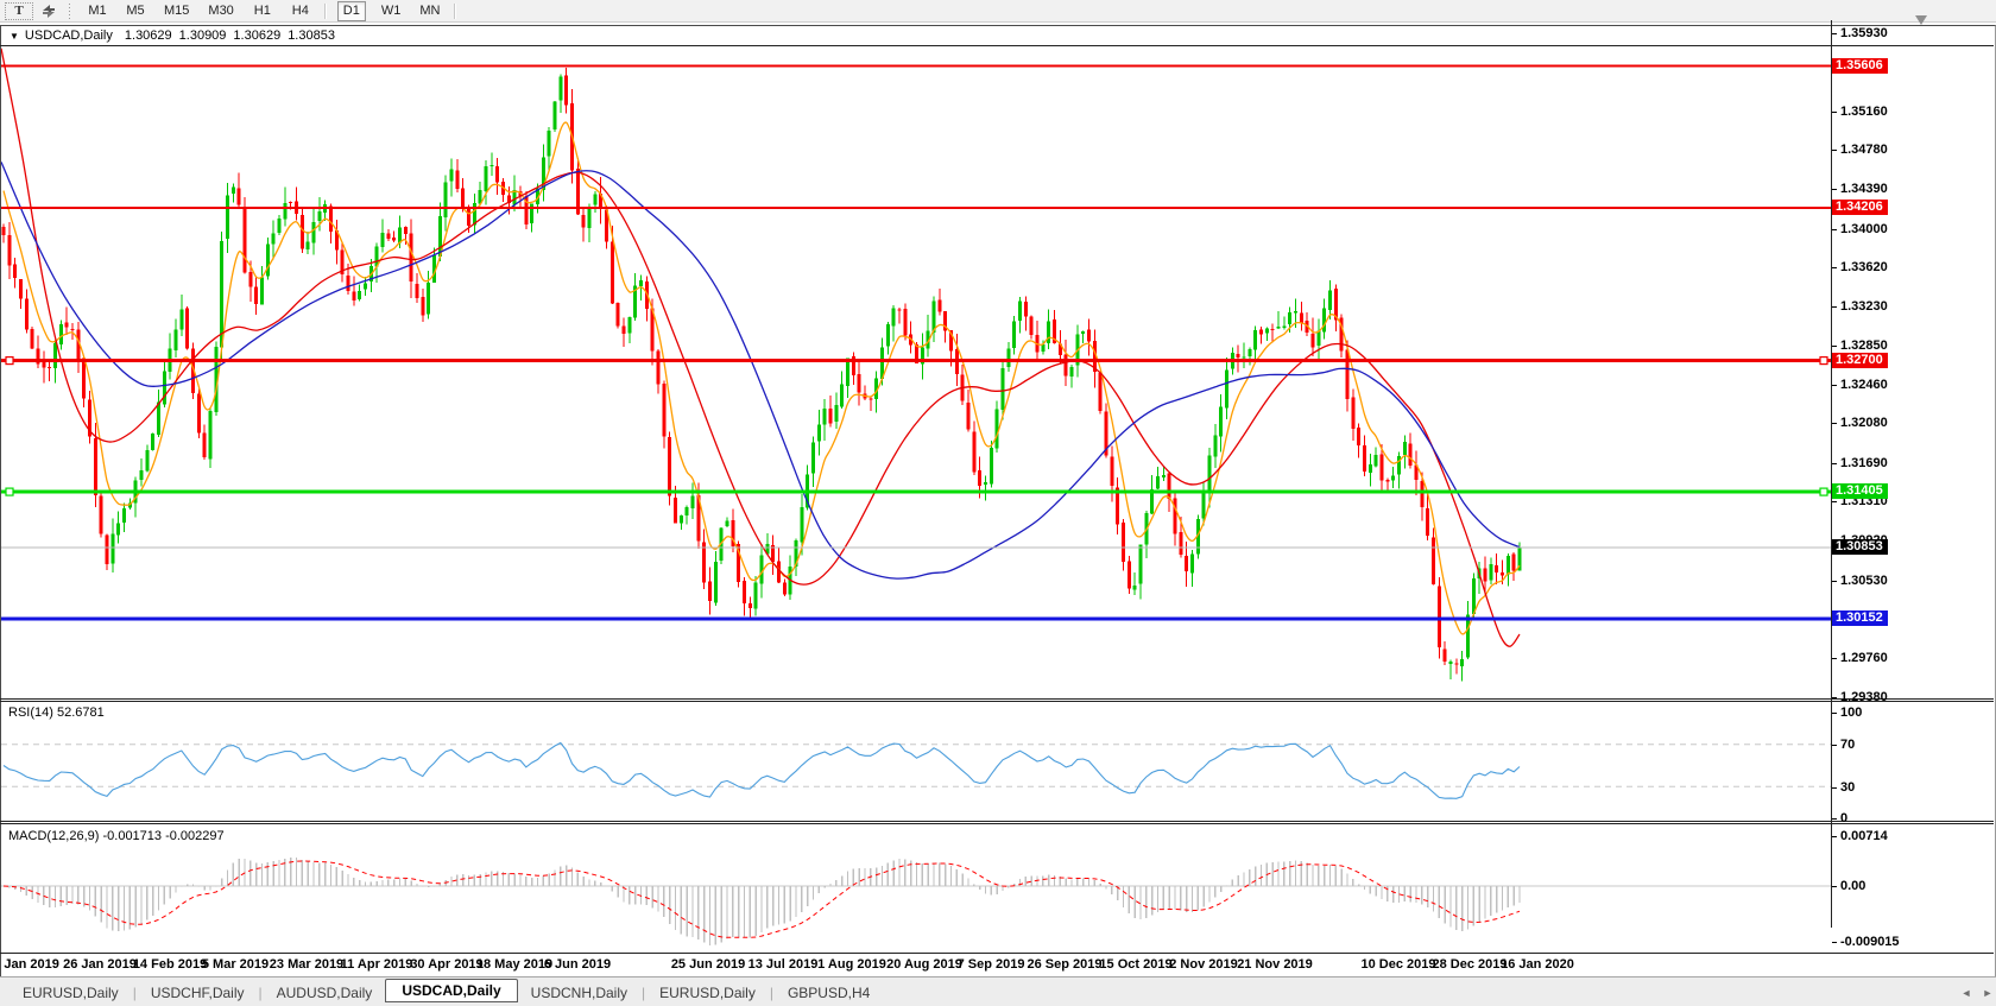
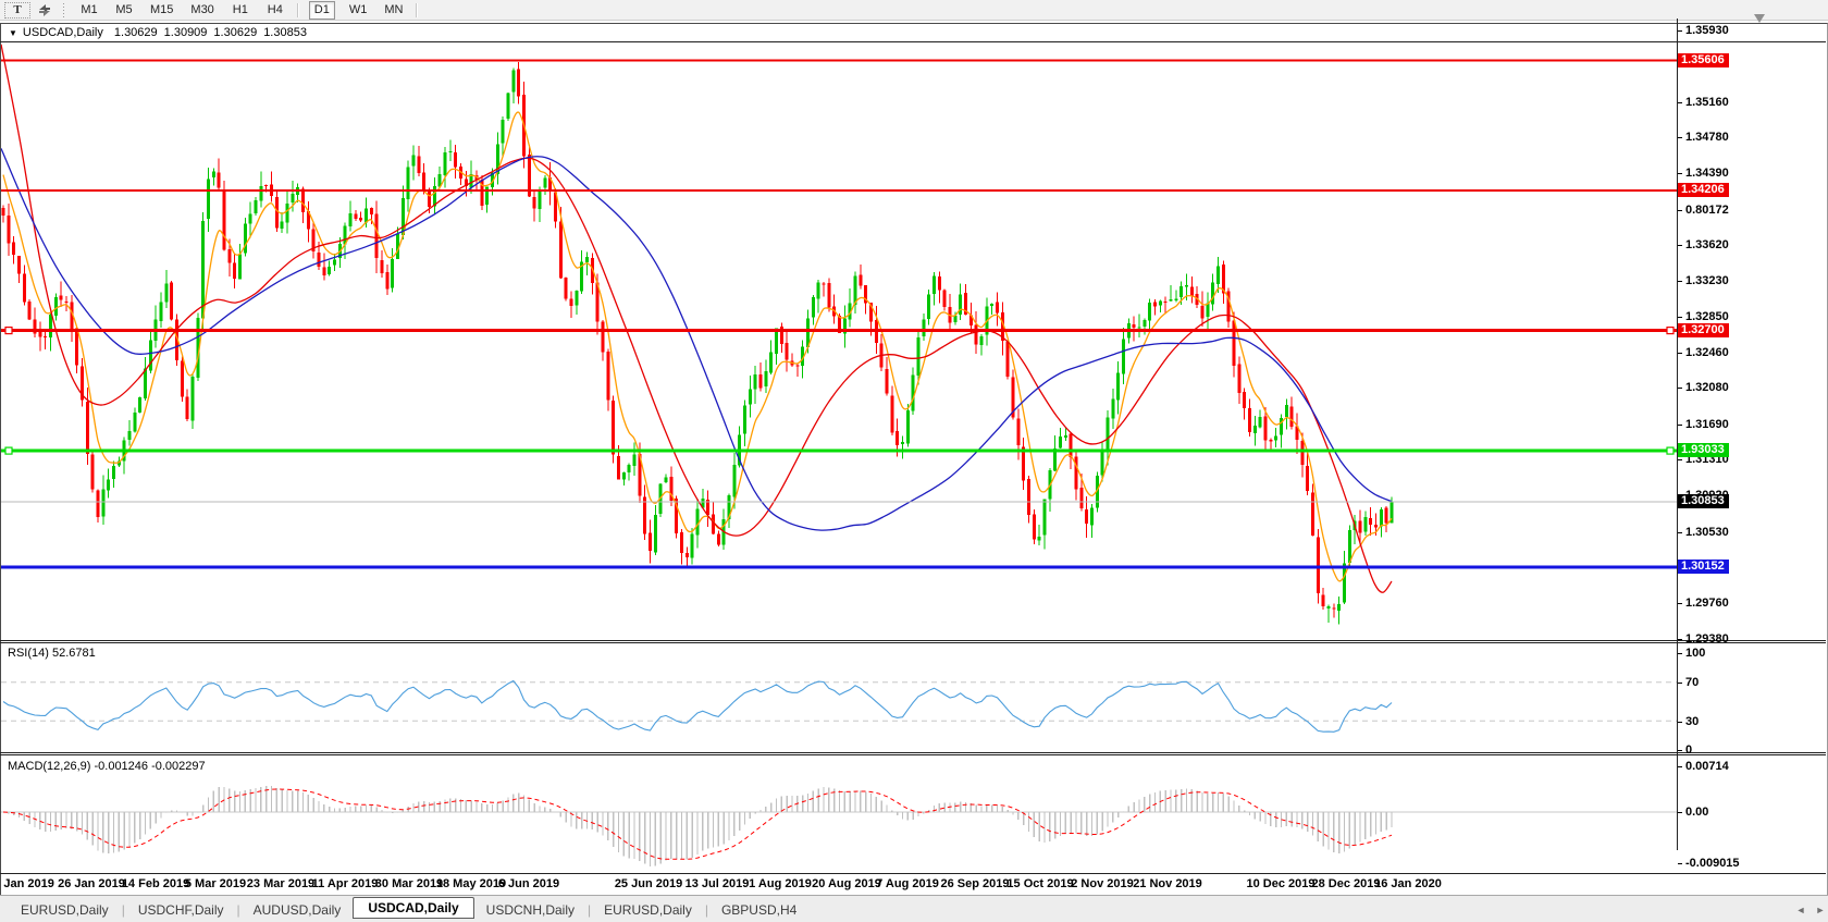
  T
  ▼
  M1
  M5
  M15
  M30
  H1
  H4
  D1
  W1
  MN
  ▼
  USDCAD,Daily
  1.30629
  1.30909
  1.30629
  1.30853
  RSI(14) 52.6781
- MACD(12,26,9) -0.001713 -0.002297
+ MACD(12,26,9) -0.001246 -0.002297
  1.35930
  1.35160
  1.34780
  1.34390
- 1.34000
+ 0.80172
  1.33620
  1.33230
  1.32850
  1.32460
  1.32080
  1.31690
  1.31310
  1.30530
  1.29760
  1.29380
  100
  70
  30
  0
  0.00714
  0.00
  -0.009015
  1.35606
  1.34206
  1.32700
- 1.31405
+ 1.93033
  1.30853
  1.30152
  Jan 2019
  26 Jan 2019
  14 Feb 2019
  5 Mar 2019
  23 Mar 2019
  11 Apr 2019
- 30 Apr 2019
+ 30 Mar 2019
  18 May 2019
  6 Jun 2019
  25 Jun 2019
  13 Jul 2019
  1 Aug 2019
  20 Aug 2019
- 7 Sep 2019
+ 7 Aug 2019
  26 Sep 2019
  15 Oct 2019
  2 Nov 2019
  21 Nov 2019
  10 Dec 2019
  28 Dec 2019
  16 Jan 2020
  EURUSD,Daily
  |
  USDCHF,Daily
  |
  AUDUSD,Daily
  USDCAD,Daily
  USDCNH,Daily
  |
  EURUSD,Daily
  |
  GBPUSD,H4
  ◄
  ►
